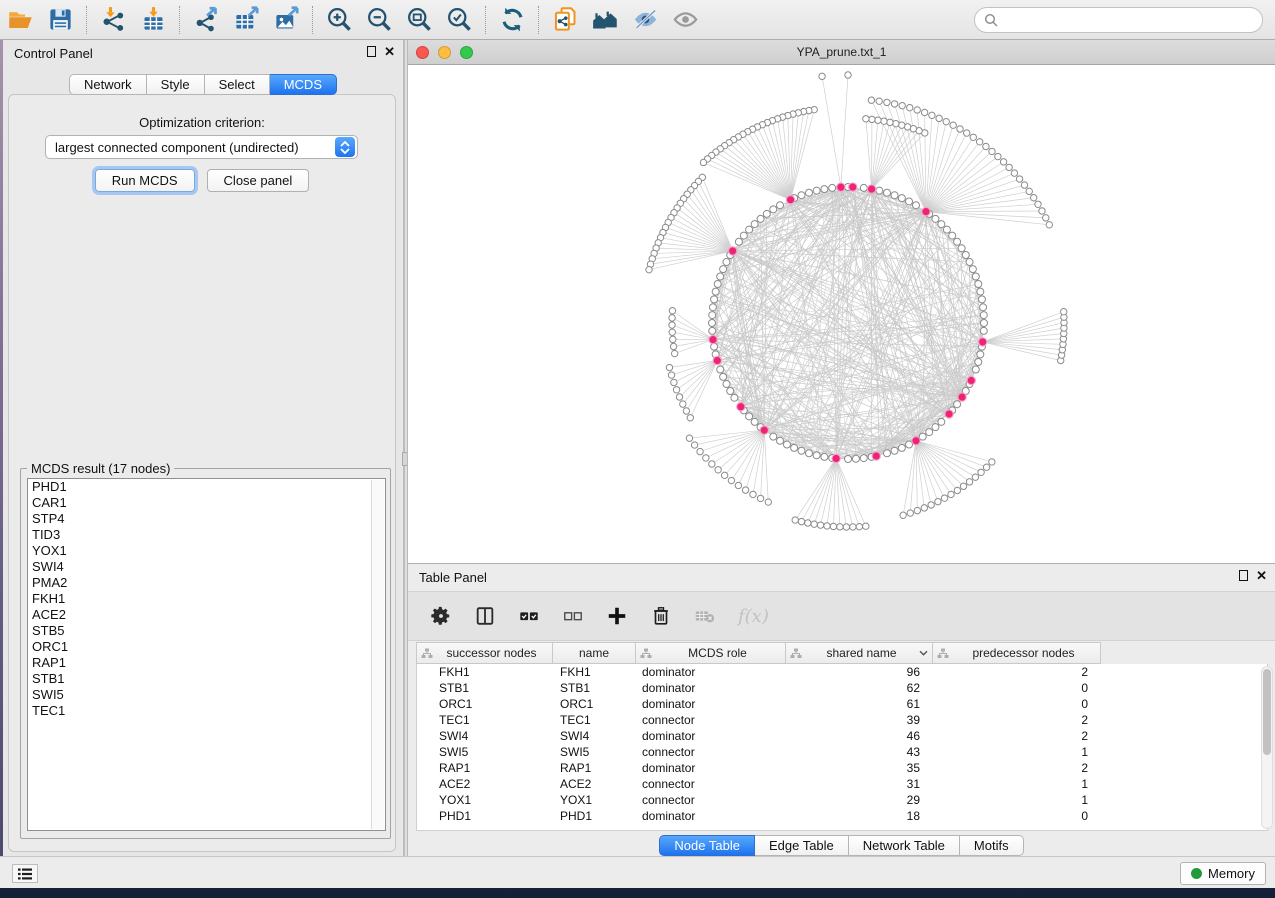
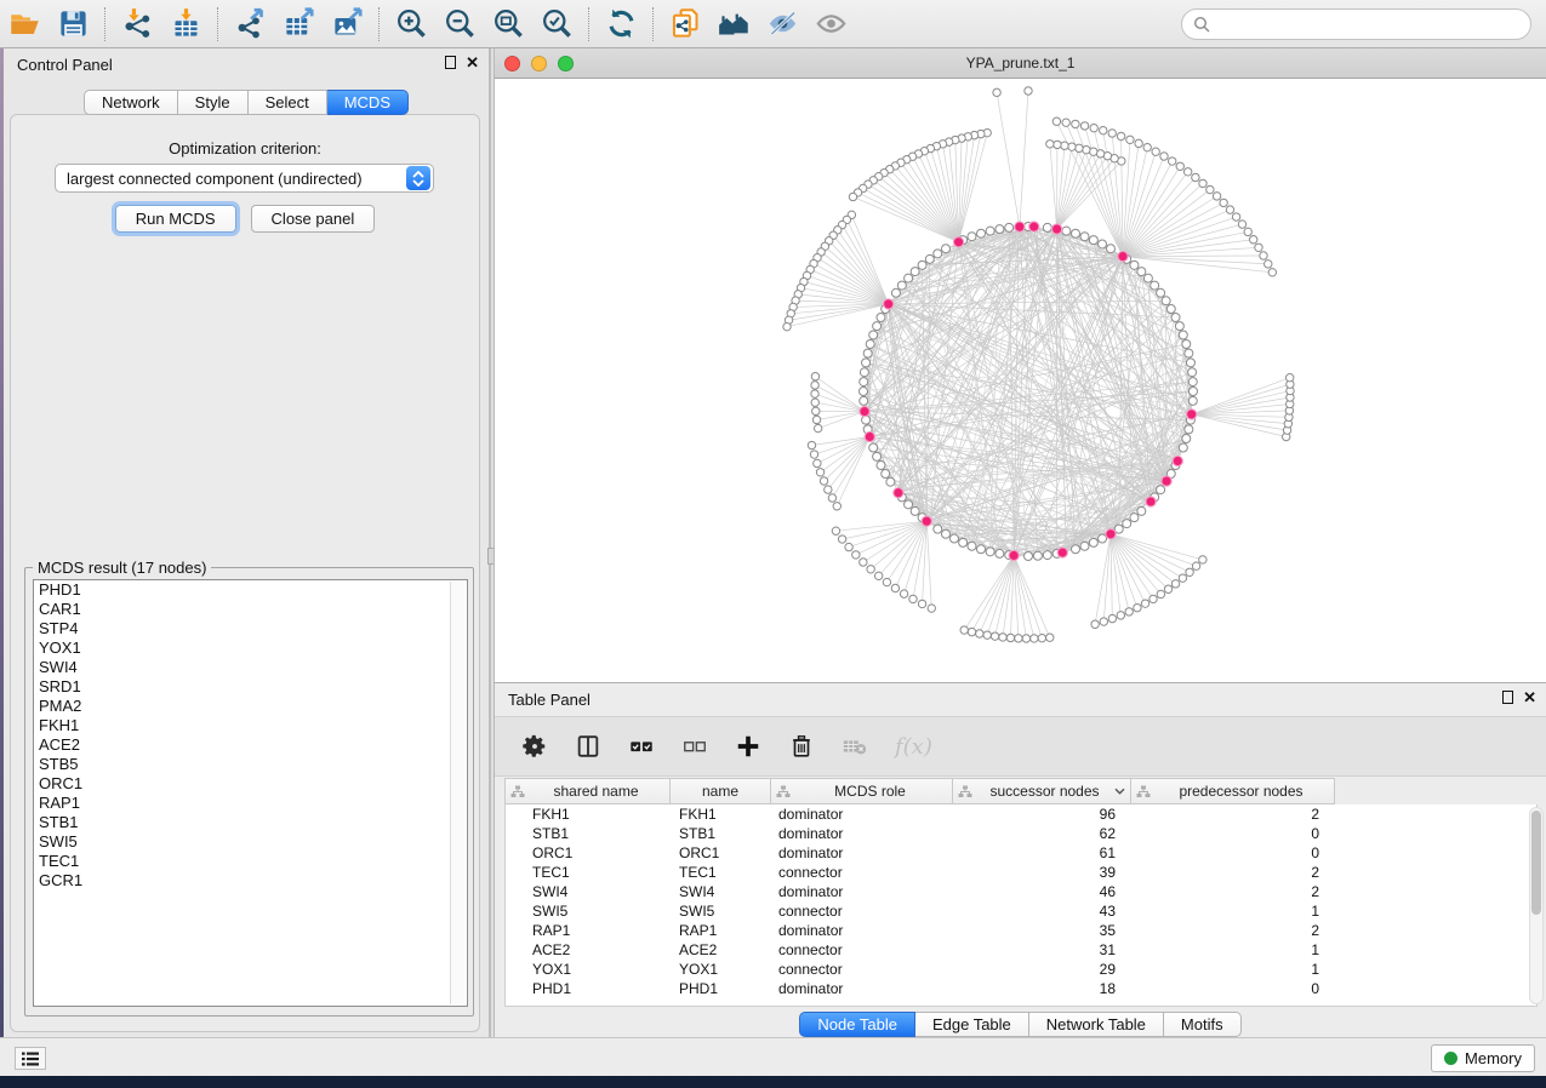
  Control Panel
  ✕
  Network
  Style
  Select
  MCDS
  Optimization criterion:
  largest connected component (undirected)
  Run MCDS
  Close panel
  MCDS result (17 nodes)
  PHD1
  CAR1
  STP4
- TID3
  YOX1
  SWI4
+ SRD1
  PMA2
  FKH1
  ACE2
  STB5
  ORC1
  RAP1
  STB1
  SWI5
  TEC1
+ GCR1
  YPA_prune.txt_1
  Table Panel
  ✕
  f(x)
- successor nodes
+ shared name
  name
  MCDS role
- shared name
+ successor nodes
  predecessor nodes
  FKH1
  FKH1
  dominator
  96
  2
  STB1
  STB1
  dominator
  62
  0
  ORC1
  ORC1
  dominator
  61
  0
  TEC1
  TEC1
  connector
  39
  2
  SWI4
  SWI4
  dominator
  46
  2
  SWI5
  SWI5
  connector
  43
  1
  RAP1
  RAP1
  dominator
  35
  2
  ACE2
  ACE2
  connector
  31
  1
  YOX1
  YOX1
  connector
  29
  1
  PHD1
  PHD1
  dominator
  18
  0
  Node Table
  Edge Table
  Network Table
  Motifs
  Memory
